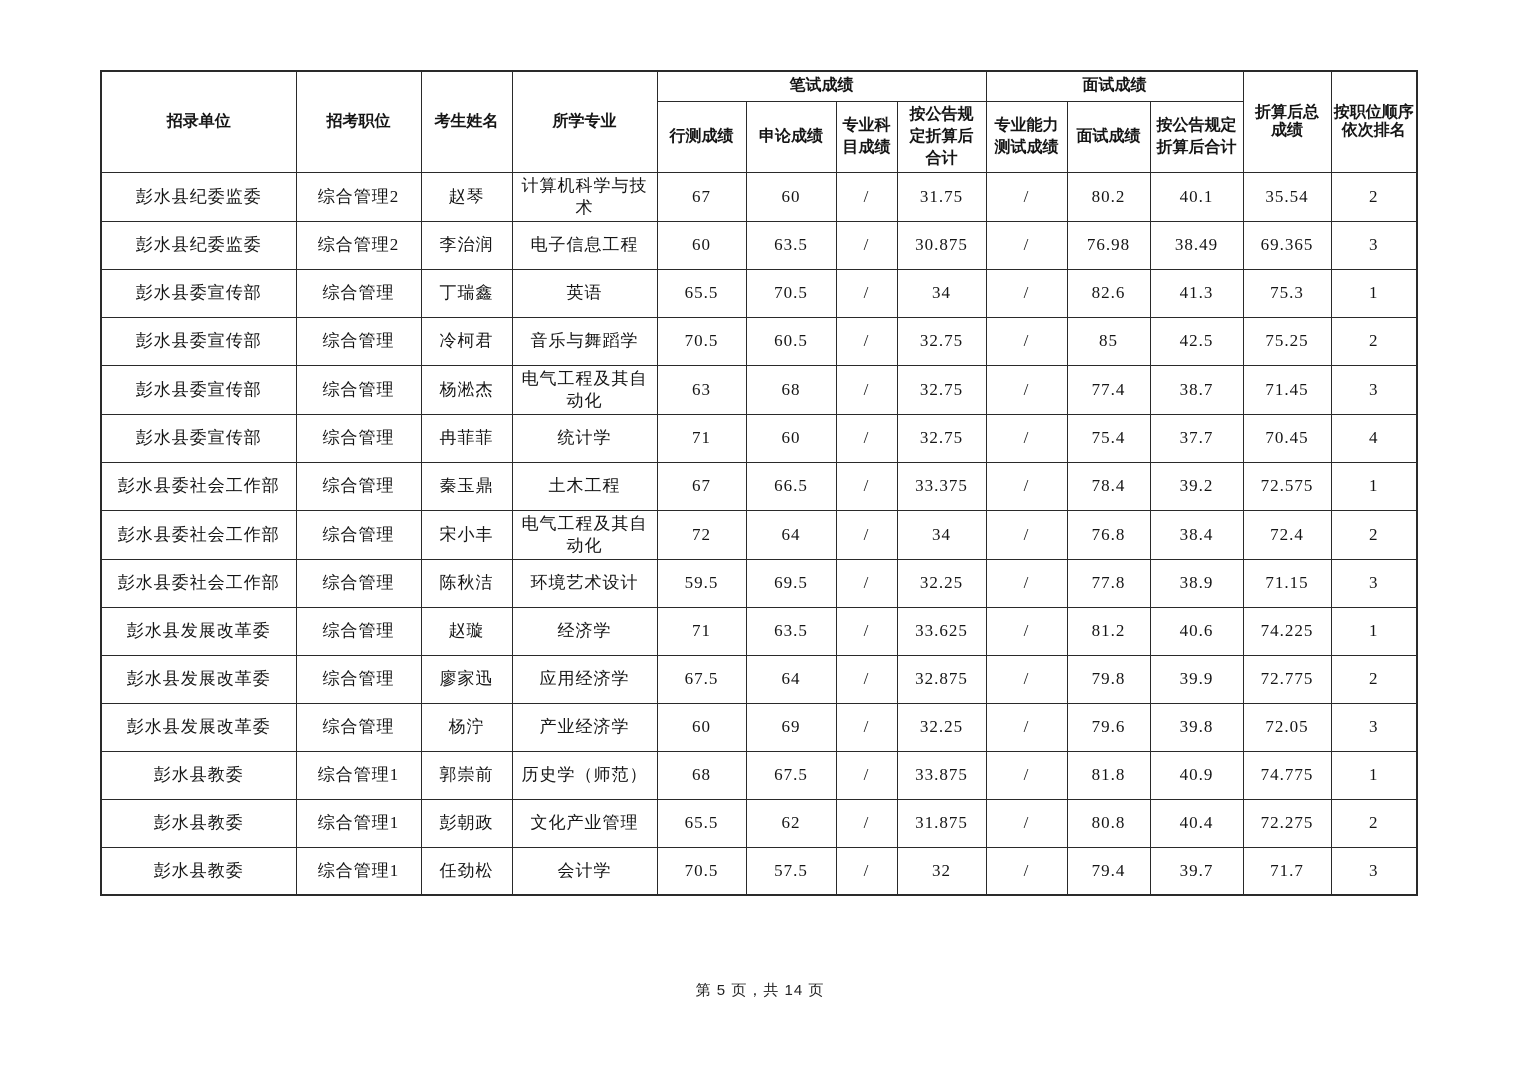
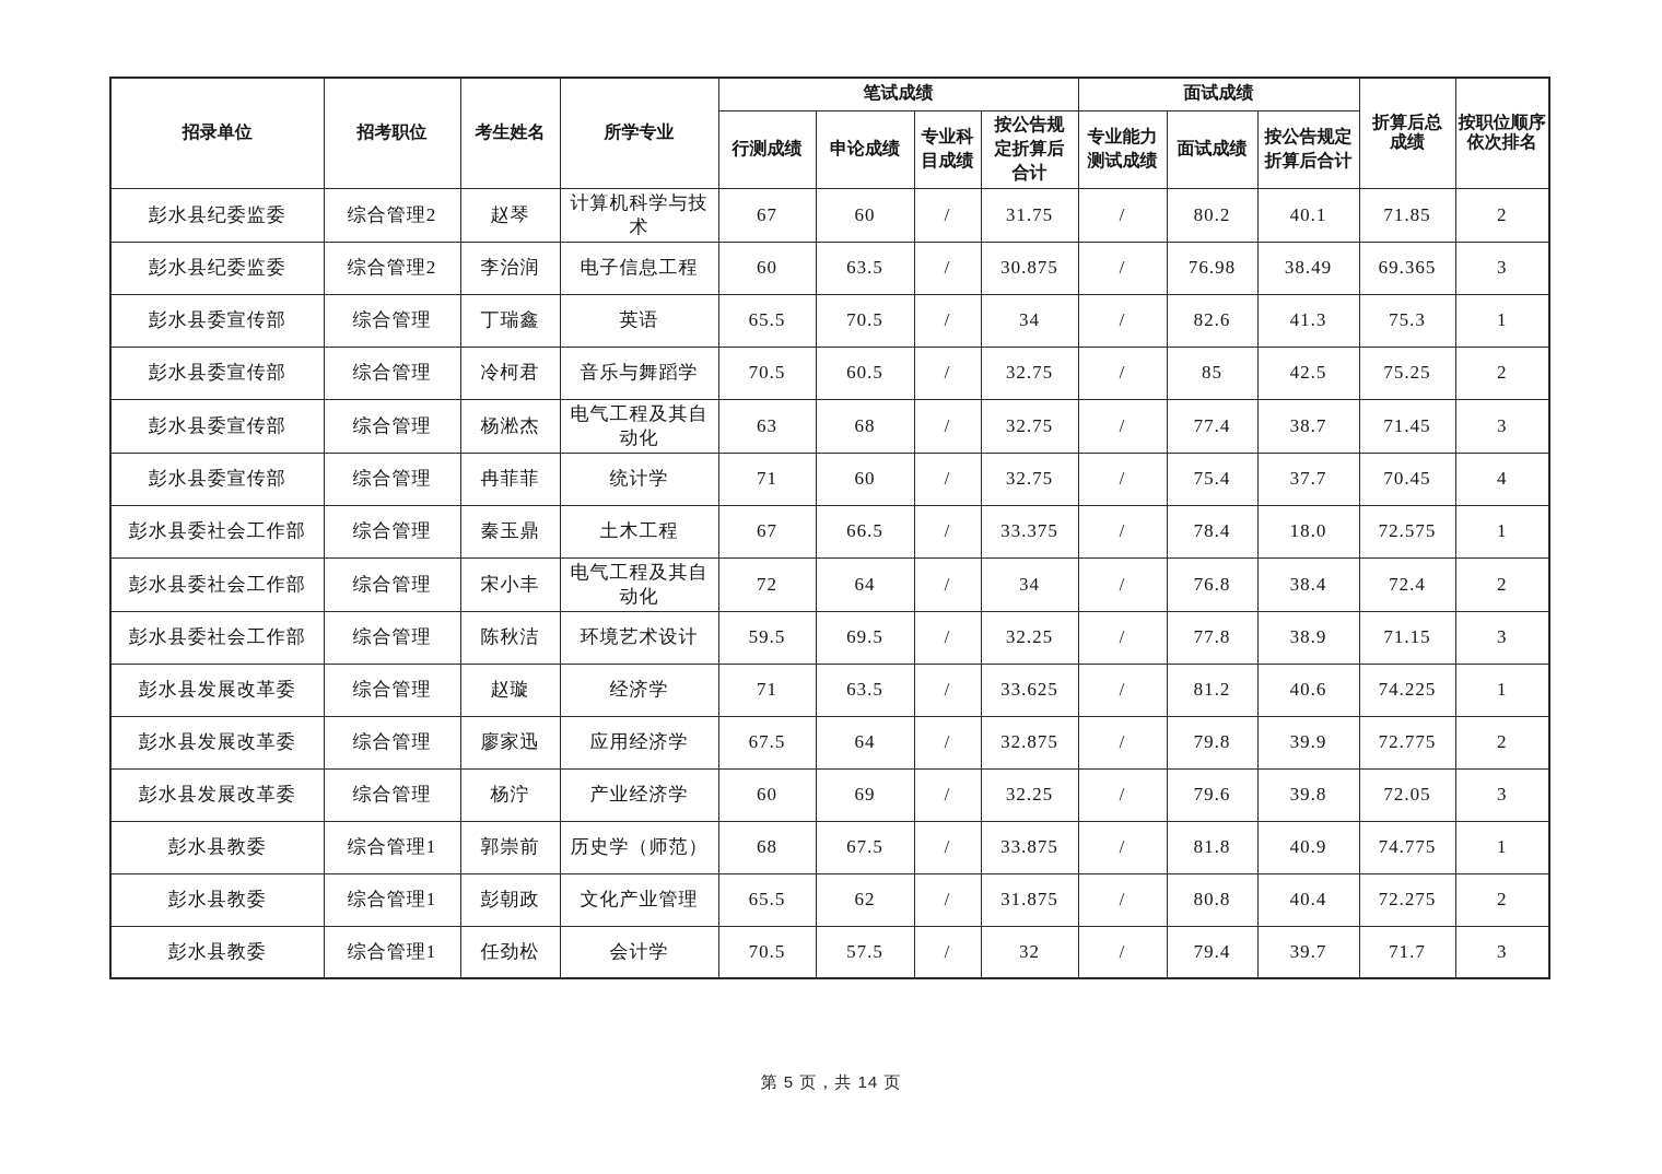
  招录单位	招考职位	考生姓名	所学专业	笔试成绩	面试成绩	折算后总 成绩	按职位顺序 依次排名
  行测成绩	申论成绩	专业科 目成绩	按公告规 定折算后 合计	专业能力 测试成绩	面试成绩	按公告规定 折算后合计
- 彭水县纪委监委	综合管理2	赵琴	计算机科学与技术	67	60	/	31.75	/	80.2	40.1	35.54	2
+ 彭水县纪委监委	综合管理2	赵琴	计算机科学与技术	67	60	/	31.75	/	80.2	40.1	71.85	2
  彭水县纪委监委	综合管理2	李治润	电子信息工程	60	63.5	/	30.875	/	76.98	38.49	69.365	3
  彭水县委宣传部	综合管理	丁瑞鑫	英语	65.5	70.5	/	34	/	82.6	41.3	75.3	1
  彭水县委宣传部	综合管理	冷柯君	音乐与舞蹈学	70.5	60.5	/	32.75	/	85	42.5	75.25	2
  彭水县委宣传部	综合管理	杨淞杰	电气工程及其自动化	63	68	/	32.75	/	77.4	38.7	71.45	3
  彭水县委宣传部	综合管理	冉菲菲	统计学	71	60	/	32.75	/	75.4	37.7	70.45	4
- 彭水县委社会工作部	综合管理	秦玉鼎	土木工程	67	66.5	/	33.375	/	78.4	39.2	72.575	1
+ 彭水县委社会工作部	综合管理	秦玉鼎	土木工程	67	66.5	/	33.375	/	78.4	18.0	72.575	1
  彭水县委社会工作部	综合管理	宋小丰	电气工程及其自动化	72	64	/	34	/	76.8	38.4	72.4	2
  彭水县委社会工作部	综合管理	陈秋洁	环境艺术设计	59.5	69.5	/	32.25	/	77.8	38.9	71.15	3
  彭水县发展改革委	综合管理	赵璇	经济学	71	63.5	/	33.625	/	81.2	40.6	74.225	1
  彭水县发展改革委	综合管理	廖家迅	应用经济学	67.5	64	/	32.875	/	79.8	39.9	72.775	2
  彭水县发展改革委	综合管理	杨泞	产业经济学	60	69	/	32.25	/	79.6	39.8	72.05	3
  彭水县教委	综合管理1	郭崇前	历史学（师范）	68	67.5	/	33.875	/	81.8	40.9	74.775	1
  彭水县教委	综合管理1	彭朝政	文化产业管理	65.5	62	/	31.875	/	80.8	40.4	72.275	2
  彭水县教委	综合管理1	任劲松	会计学	70.5	57.5	/	32	/	79.4	39.7	71.7	3
  第 5 页，共 14 页
